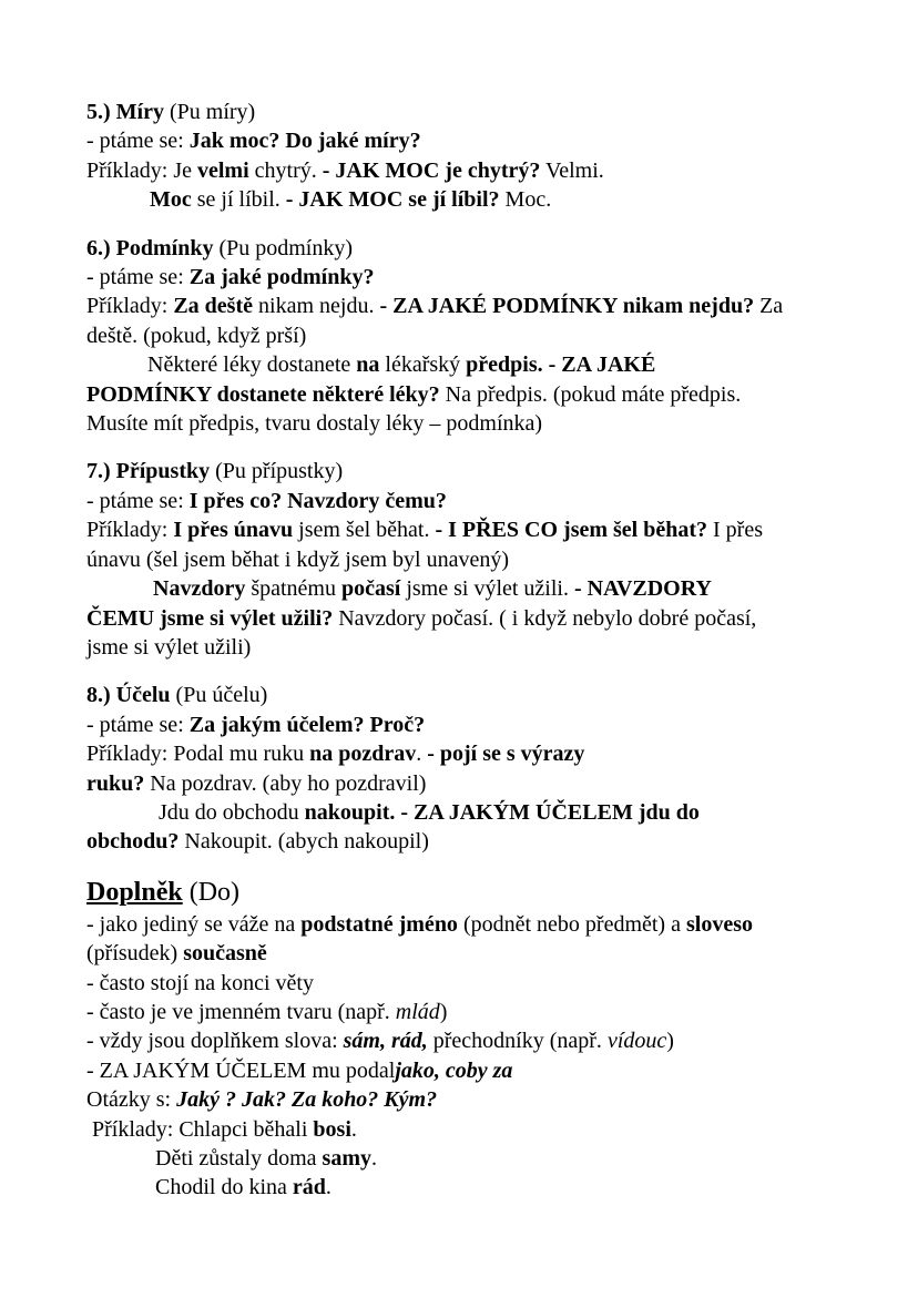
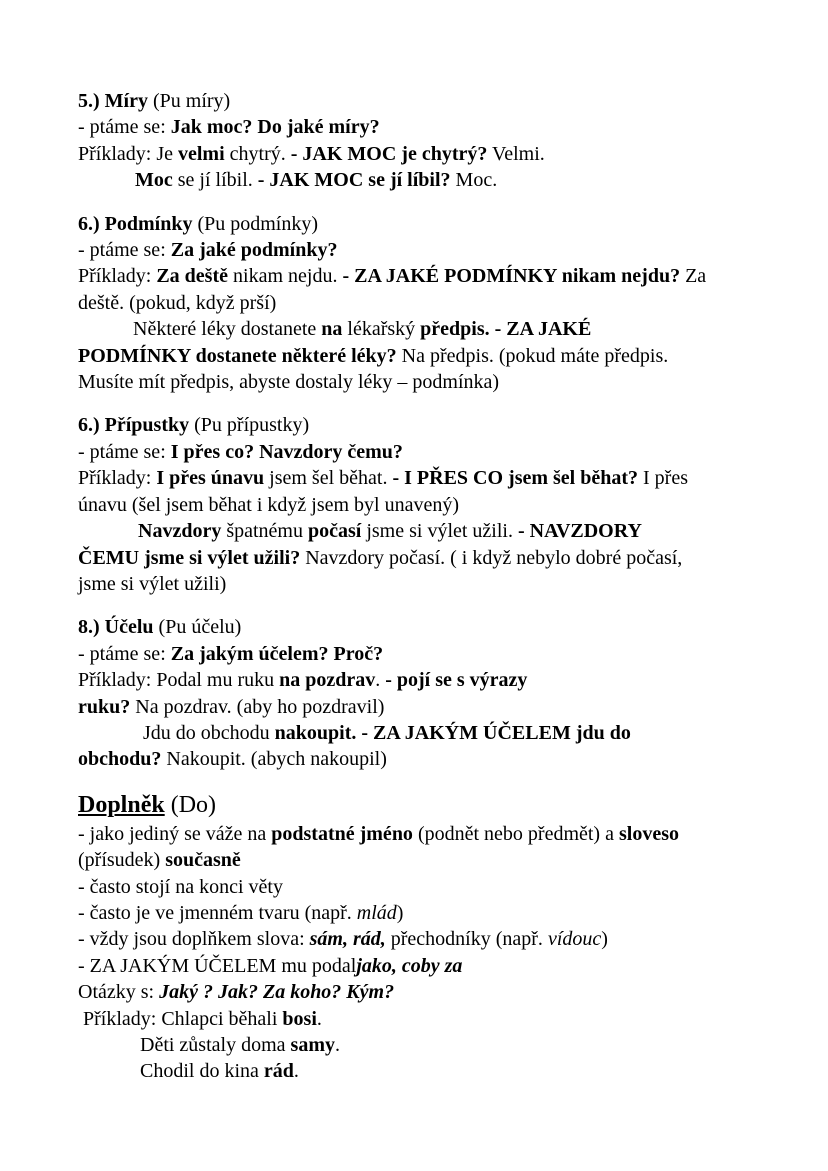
  5.) Míry (Pu míry)
  - ptáme se: Jak moc? Do jaké míry?
  Příklady: Je velmi chytrý. - JAK MOC je chytrý? Velmi.
  Moc se jí líbil. - JAK MOC se jí líbil? Moc.
  6.) Podmínky (Pu podmínky)
  - ptáme se: Za jaké podmínky?
  Příklady: Za deště nikam nejdu. - ZA JAKÉ PODMÍNKY nikam nejdu? Za
  deště. (pokud, když prší)
  Některé léky dostanete na lékařský předpis. - ZA JAKÉ
  PODMÍNKY dostanete některé léky? Na předpis. (pokud máte předpis.
- Musíte mít předpis, tvaru dostaly léky – podmínka)
+ Musíte mít předpis, abyste dostaly léky – podmínka)
- 7.) Přípustky (Pu přípustky)
+ 6.) Přípustky (Pu přípustky)
  - ptáme se: I přes co? Navzdory čemu?
  Příklady: I přes únavu jsem šel běhat. - I PŘES CO jsem šel běhat? I přes
  únavu (šel jsem běhat i když jsem byl unavený)
  Navzdory špatnému počasí jsme si výlet užili. - NAVZDORY
  ČEMU jsme si výlet užili? Navzdory počasí. ( i když nebylo dobré počasí,
  jsme si výlet užili)
  8.) Účelu (Pu účelu)
  - ptáme se: Za jakým účelem? Proč?
  Příklady: Podal mu ruku na pozdrav. - pojí se s výrazy
  ruku? Na pozdrav. (aby ho pozdravil)
  Jdu do obchodu nakoupit. - ZA JAKÝM ÚČELEM jdu do
  obchodu? Nakoupit. (abych nakoupil)
  Doplněk (Do)
  - jako jediný se váže na podstatné jméno (podnět nebo předmět) a sloveso
  (přísudek) současně
  - často stojí na konci věty
  - často je ve jmenném tvaru (např. mlád)
  - vždy jsou doplňkem slova: sám, rád, přechodníky (např. vídouc)
  - ZA JAKÝM ÚČELEM mu podaljako, coby za
  Otázky s: Jaký ? Jak? Za koho? Kým?
  Příklady: Chlapci běhali bosi.
  Děti zůstaly doma samy.
  Chodil do kina rád.
